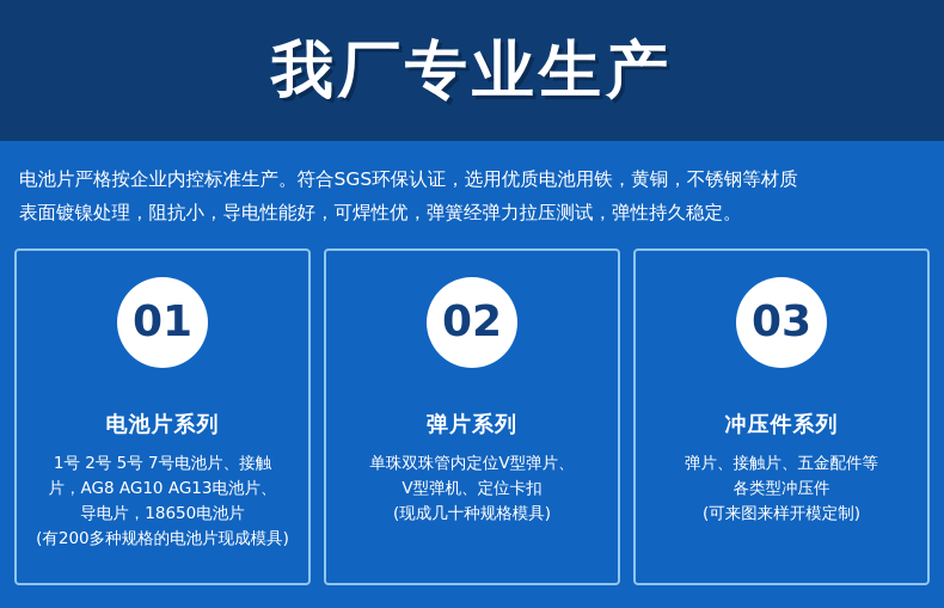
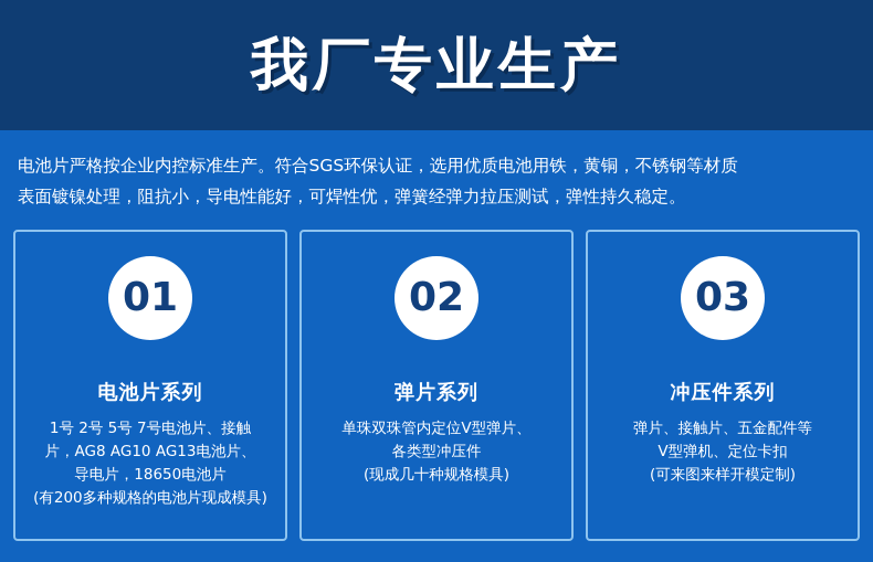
  我厂专业生产
  电池片严格按企业内控标准生产。符合SGS环保认证，选用优质电池用铁，黄铜，不锈钢等材质
  表面镀镍处理，阻抗小，导电性能好，可焊性优，弹簧经弹力拉压测试，弹性持久稳定。
  01
  电池片系列
  1号 2号 5号 7号电池片、接触
  片，AG8 AG10 AG13电池片、
  导电片，18650电池片
  (有200多种规格的电池片现成模具)
  02
  弹片系列
  单珠双珠管内定位V型弹片、
- V型弹机、定位卡扣
+ 各类型冲压件
  (现成几十种规格模具)
  03
  冲压件系列
  弹片、接触片、五金配件等
- 各类型冲压件
+ V型弹机、定位卡扣
  (可来图来样开模定制)
